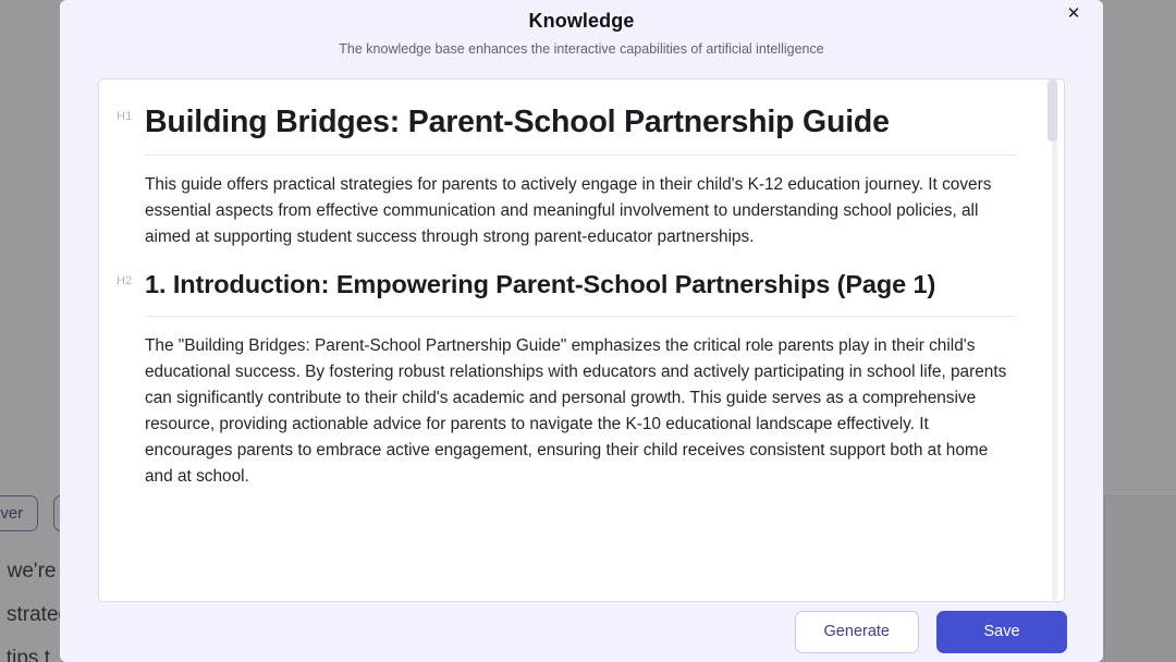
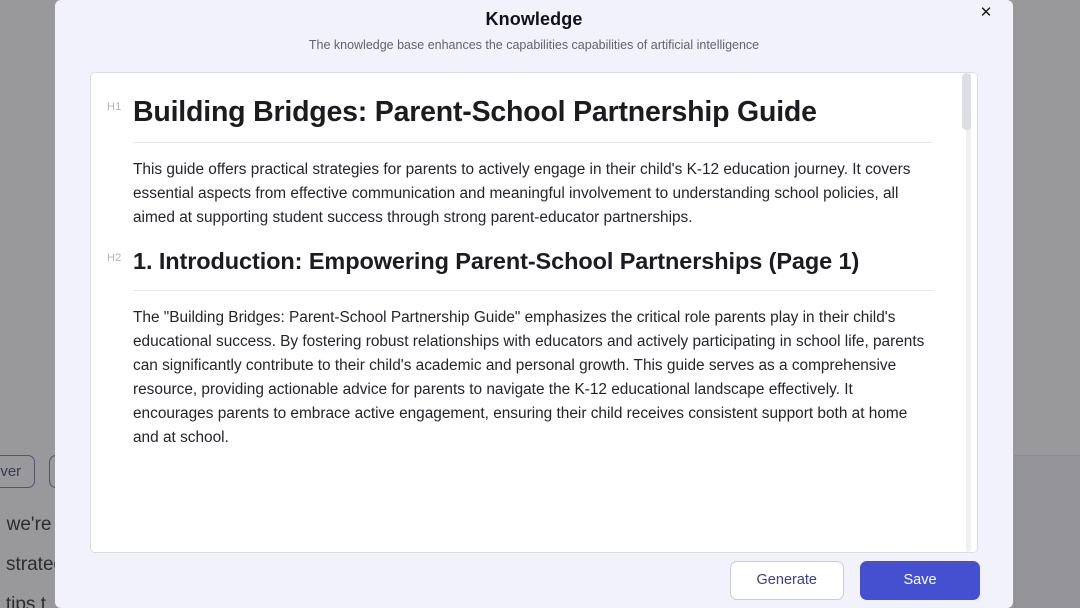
  ver
  we're
  strate
  tips t
  ✕
  Knowledge
- The knowledge base enhances the interactive capabilities of artificial intelligence
+ The knowledge base enhances the capabilities capabilities of artificial intelligence
  H1
  Building Bridges: Parent-School Partnership Guide
  This guide offers practical strategies for parents to actively engage in their child's K-12 education journey. It covers essential aspects from effective communication and meaningful involvement to understanding school policies, all aimed at supporting student success through strong parent-educator partnerships.
  H2
  1. Introduction: Empowering Parent-School Partnerships (Page 1)
- The "Building Bridges: Parent-School Partnership Guide" emphasizes the critical role parents play in their child's educational success. By fostering robust relationships with educators and actively participating in school life, parents can significantly contribute to their child's academic and personal growth. This guide serves as a comprehensive resource, providing actionable advice for parents to navigate the K-10 educational landscape effectively. It encourages parents to embrace active engagement, ensuring their child receives consistent support both at home and at school.
+ The "Building Bridges: Parent-School Partnership Guide" emphasizes the critical role parents play in their child's educational success. By fostering robust relationships with educators and actively participating in school life, parents can significantly contribute to their child's academic and personal growth. This guide serves as a comprehensive resource, providing actionable advice for parents to navigate the K-12 educational landscape effectively. It encourages parents to embrace active engagement, ensuring their child receives consistent support both at home and at school.
  Generate
  Save
